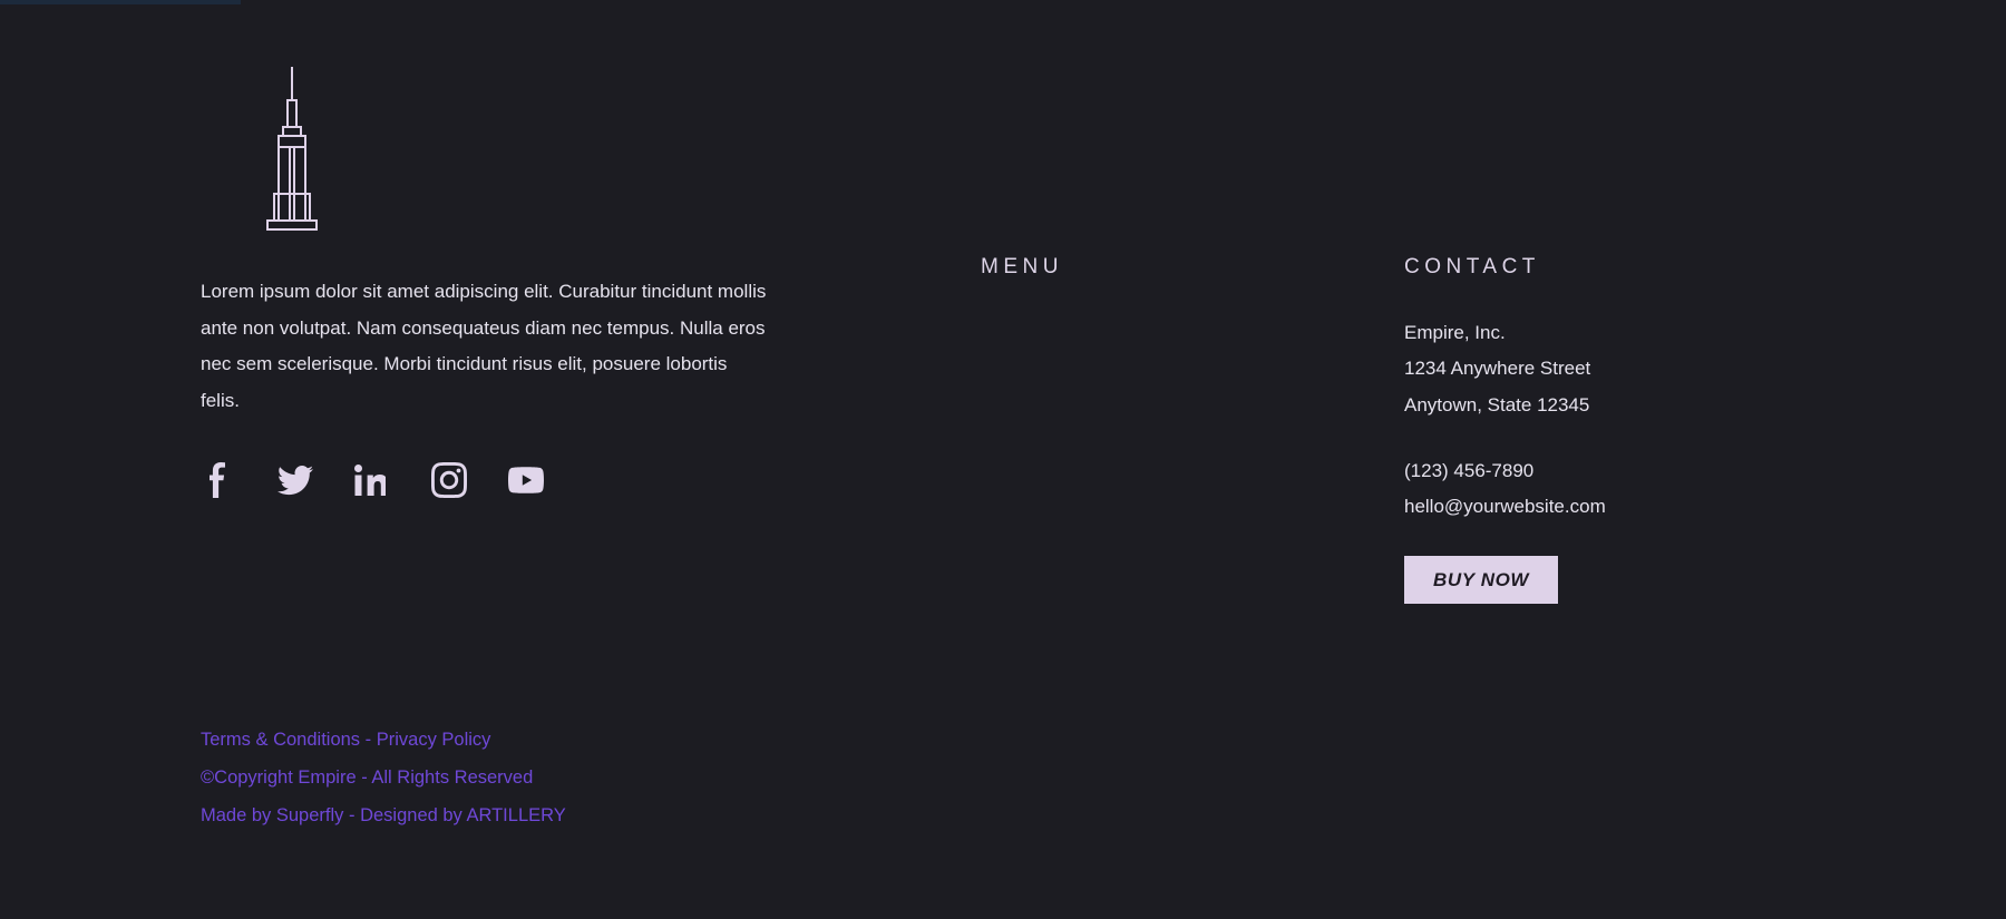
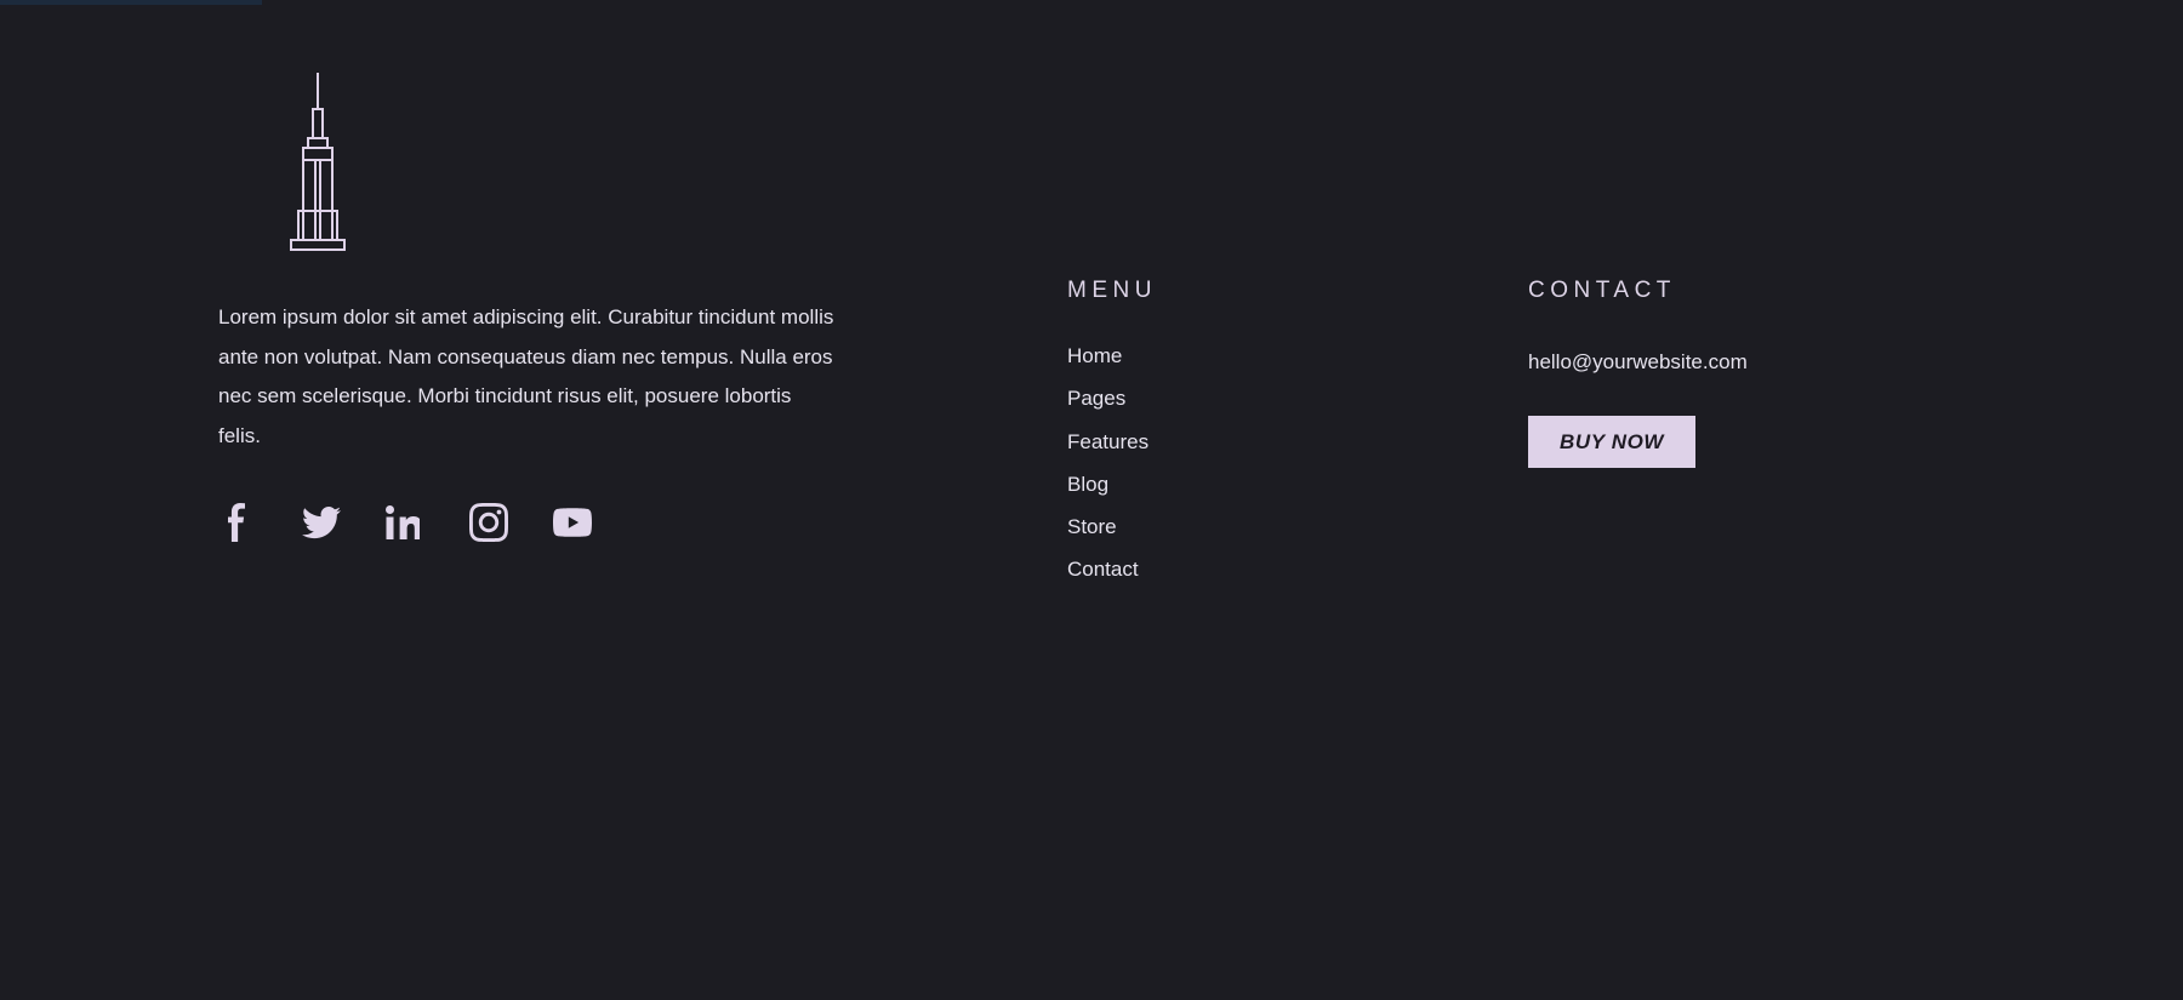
  Lorem ipsum dolor sit amet adipiscing elit. Curabitur tincidunt mollis ante non volutpat. Nam consequateus diam nec tempus. Nulla eros nec sem scelerisque. Morbi tincidunt risus elit, posuere lobortis felis.
  MENU
+ Home
+ Pages
+ Features
+ Blog
+ Store
+ Contact
  CONTACT
- Empire, Inc.
- 1234 Anywhere Street
- Anytown, State 12345
- (123) 456-7890
  hello@yourwebsite.com
  BUY NOW
- Terms & Conditions - Privacy Policy
- ©Copyright Empire - All Rights Reserved
- Made by Superfly - Designed by ARTILLERY
